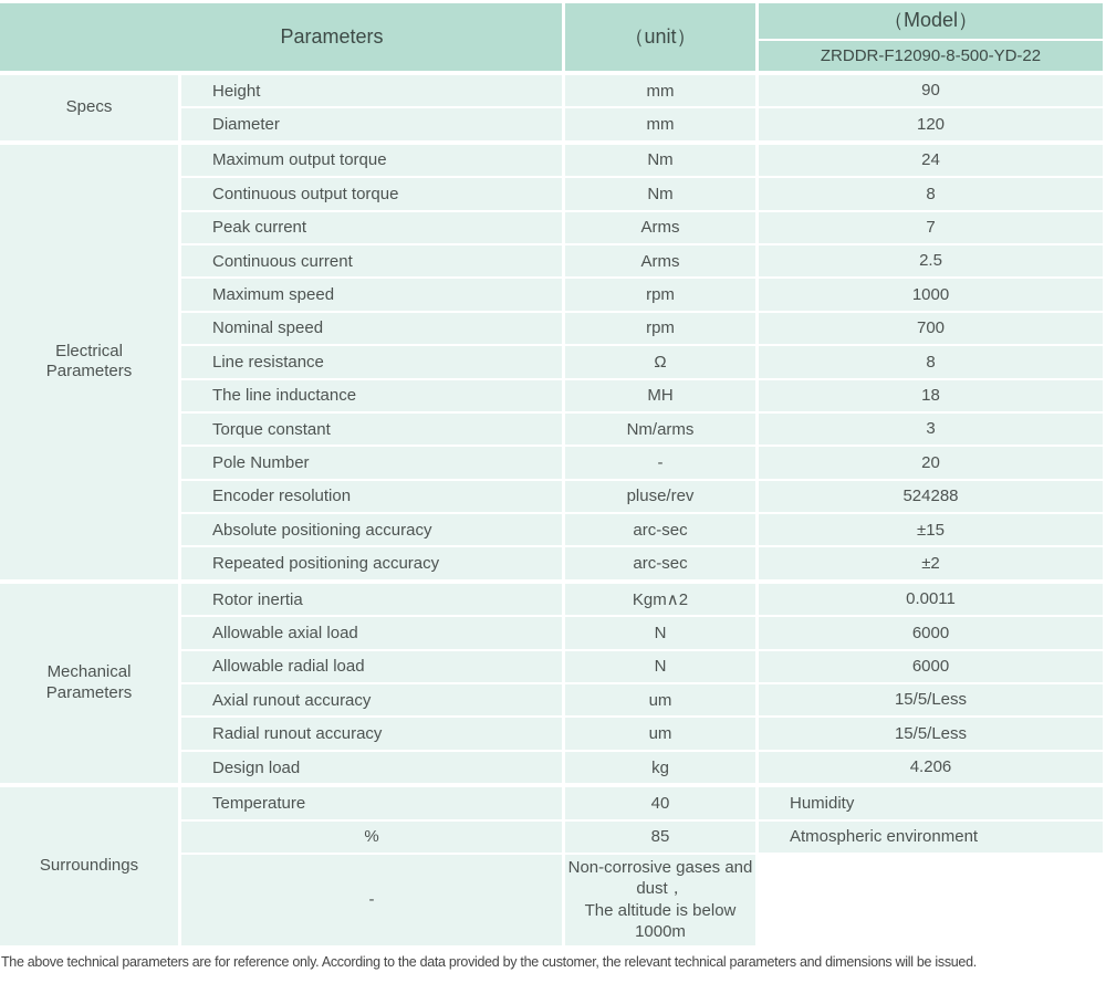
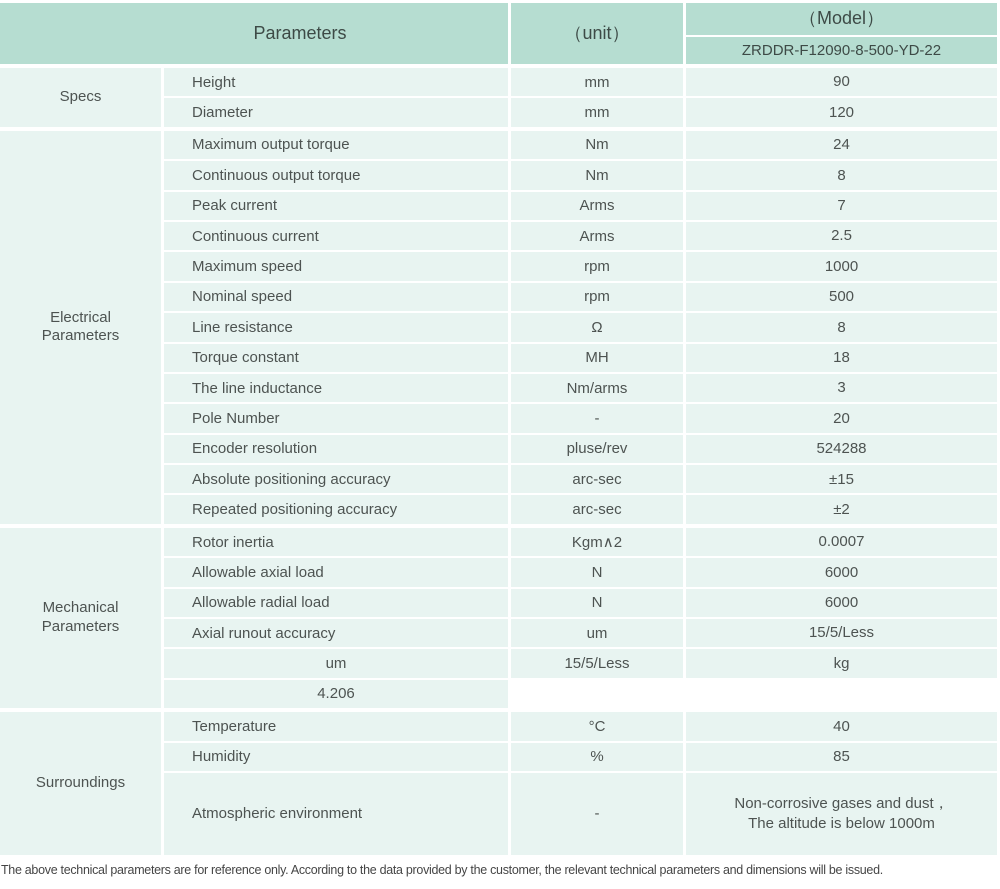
  Parameters
  （unit）
  （Model）
  ZRDDR-F12090-8-500-YD-22
  Specs
  Height
  mm
  90
  Diameter
  mm
  120
  Electrical
  Parameters
  Maximum output torque
  Nm
  24
  Continuous output torque
  Nm
  8
  Peak current
  Arms
  7
  Continuous current
  Arms
  2.5
  Maximum speed
  rpm
  1000
  Nominal speed
  rpm
- 700
+ 500
  Line resistance
  Ω
  8
- The line inductance
+ Torque constant
  MH
  18
- Torque constant
+ The line inductance
  Nm/arms
  3
  Pole Number
  -
  20
  Encoder resolution
  pluse/rev
  524288
  Absolute positioning accuracy
  arc-sec
  ±15
  Repeated positioning accuracy
  arc-sec
  ±2
  Mechanical
  Parameters
  Rotor inertia
  Kgm∧2
- 0.0011
+ 0.0007
  Allowable axial load
  N
  6000
  Allowable radial load
  N
  6000
  Axial runout accuracy
  um
  15/5/Less
- Radial runout accuracy
  um
  15/5/Less
- Design load
  kg
  4.206
  Surroundings
  Temperature
+ °C
  40
  Humidity
  %
  85
  Atmospheric environment
  -
  Non-corrosive gases and dust，
  The altitude is below 1000m
  The above technical parameters are for reference only. According to the data provided by the customer, the relevant technical parameters and dimensions will be issued.
